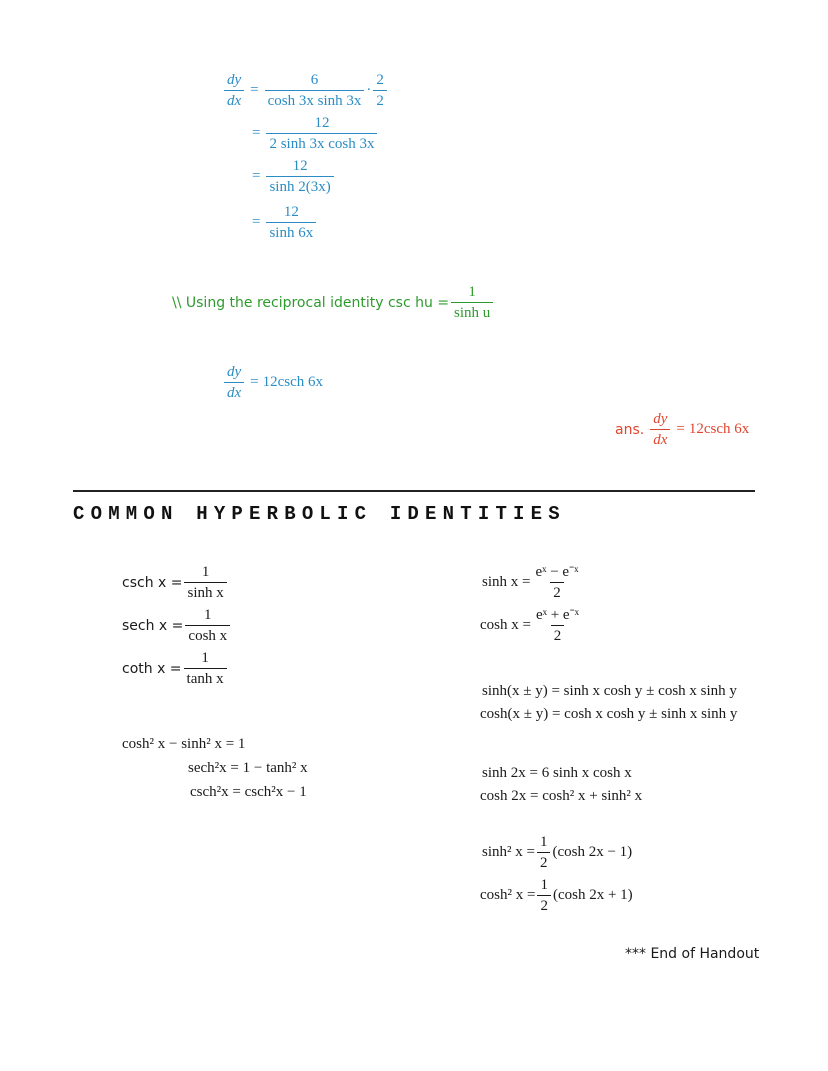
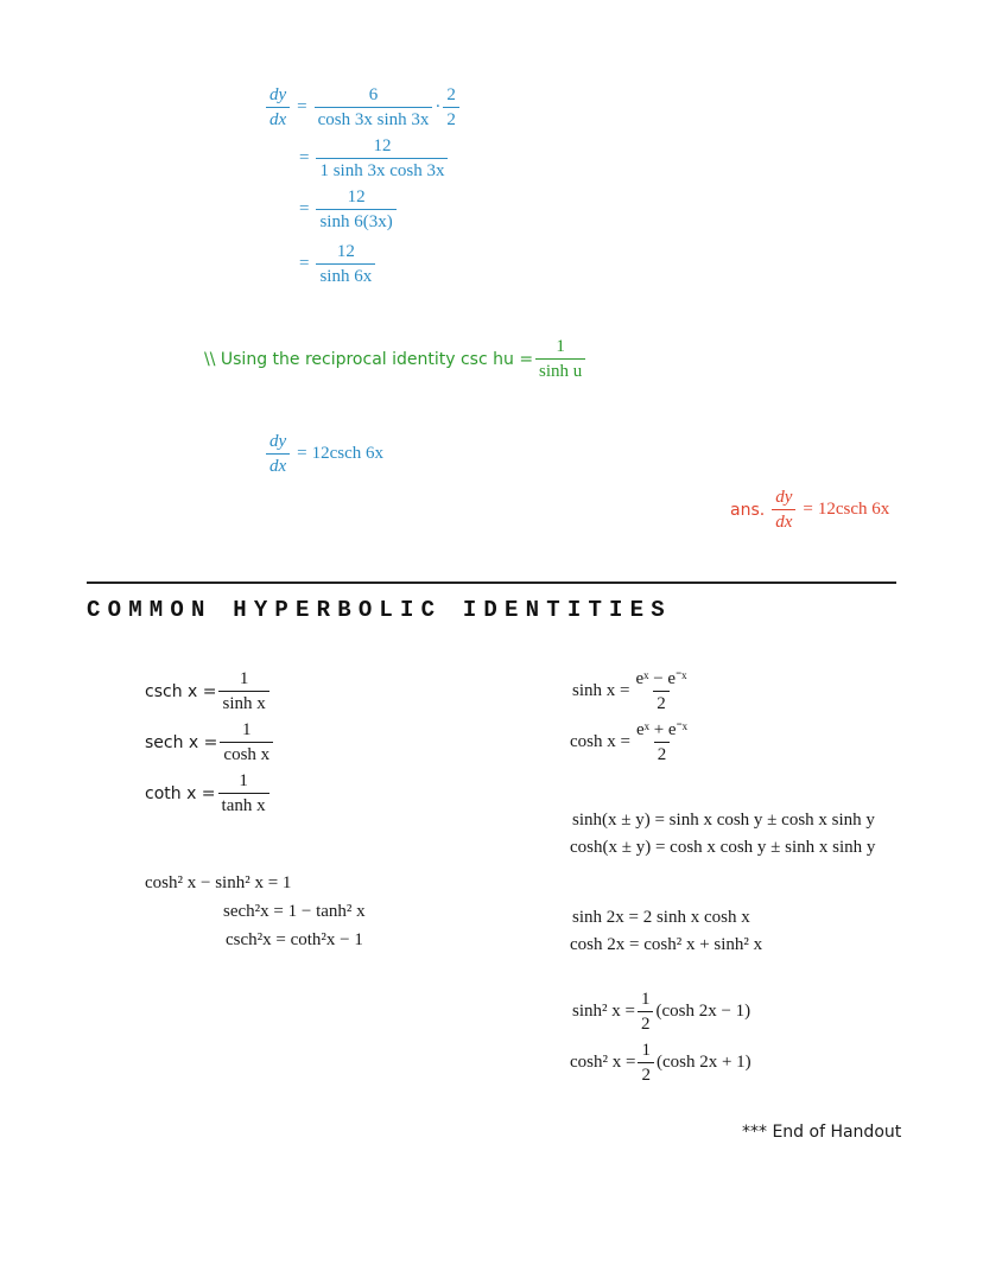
  dy
  dx
  =
  6
  cosh 3x sinh 3x
  ·
  2
  2
  =
  12
- 2 sinh 3x cosh 3x
+ 1 sinh 3x cosh 3x
  =
  12
- sinh 2(3x)
+ sinh 6(3x)
  =
  12
  sinh 6x
  \\ Using the reciprocal identity csc hu =
  1
  sinh u
  dy
  dx
  =
  12csch 6x
  ans.
  dy
  dx
  =
  12csch 6x
  COMMON HYPERBOLIC IDENTITIES
  csch x =
  1
  sinh x
  sech x =
  1
  cosh x
  coth x =
  1
  tanh x
  cosh² x − sinh² x = 1
  sech²x = 1 − tanh² x
- csch²x = csch²x − 1
+ csch²x = coth²x − 1
  sinh x =
  eˣ − e⁻ˣ
  2
  cosh x =
  eˣ + e⁻ˣ
  2
  sinh(x ± y) = sinh x cosh y ± cosh x sinh y
  cosh(x ± y) = cosh x cosh y ± sinh x sinh y
- sinh 2x = 6 sinh x cosh x
+ sinh 2x = 2 sinh x cosh x
  cosh 2x = cosh² x + sinh² x
  sinh² x =
  1
  2
  (cosh 2x − 1)
  cosh² x =
  1
  2
  (cosh 2x + 1)
  *** End of Handout
